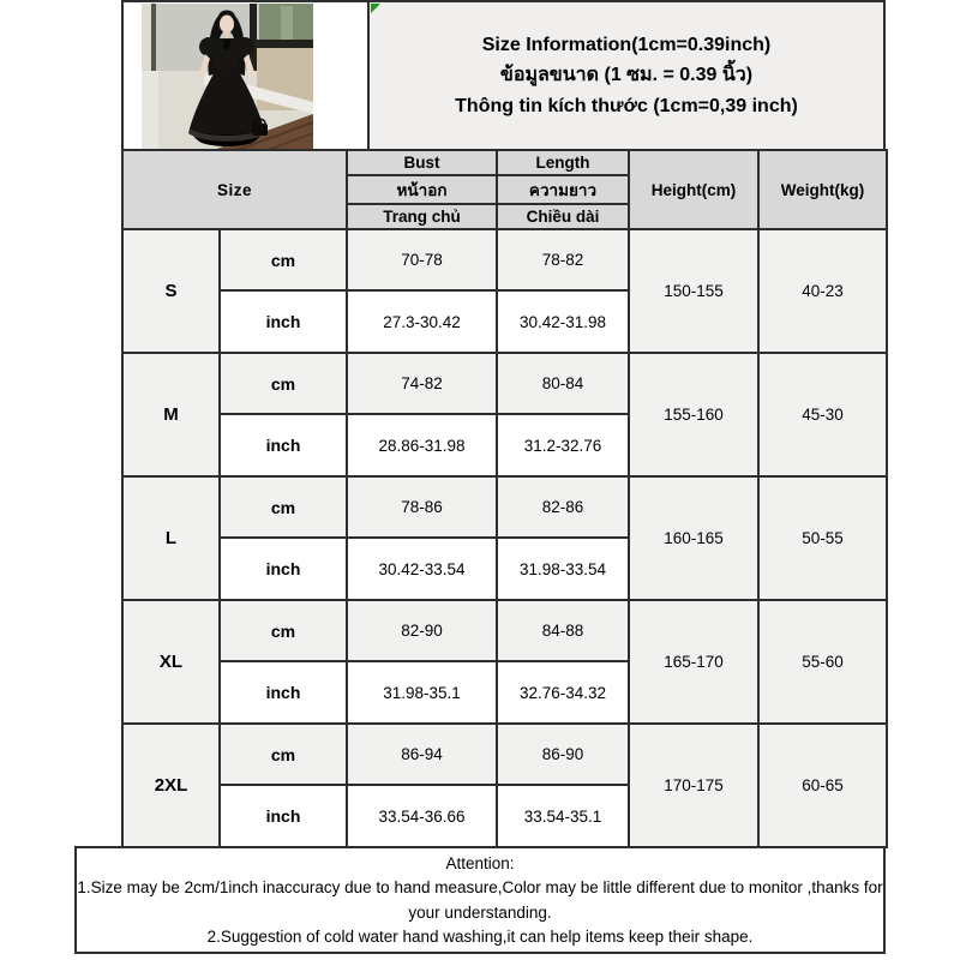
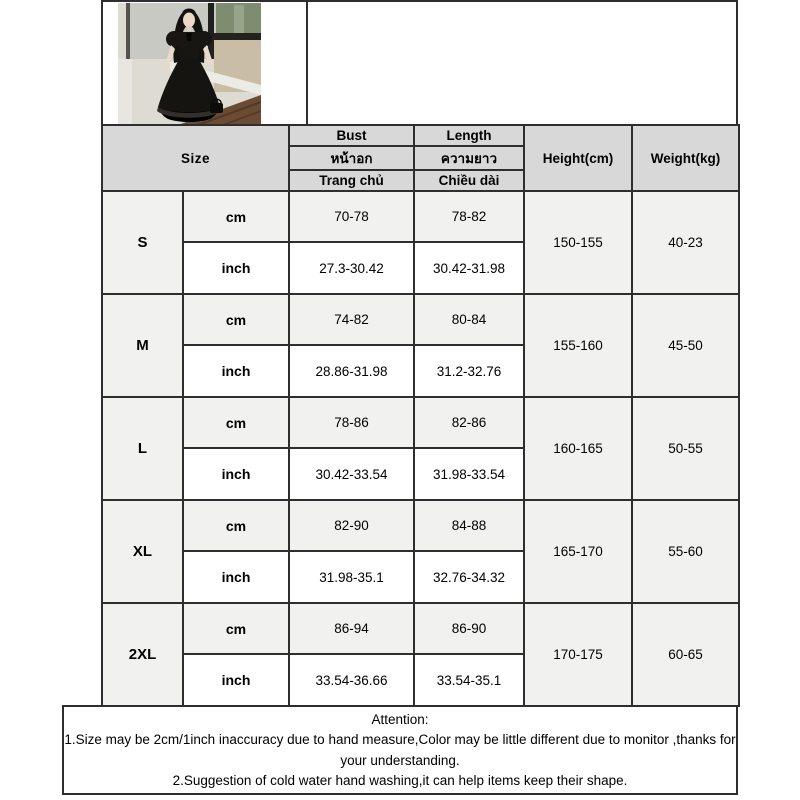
- Size Information(1cm=0.39inch)
- ข้อมูลขนาด (1 ซม. = 0.39 นิ้ว)
- Thông tin kích thước (1cm=0,39 inch)
  Size	Bust	Length	Height(cm)	Weight(kg)
  หน้าอก	ความยาว
  Trang chủ	Chiều dài
  S	cm	70-78	78-82	150-155	40-23
  inch	27.3-30.42	30.42-31.98
- M	cm	74-82	80-84	155-160	45-30
+ M	cm	74-82	80-84	155-160	45-50
  inch	28.86-31.98	31.2-32.76
  L	cm	78-86	82-86	160-165	50-55
  inch	30.42-33.54	31.98-33.54
  XL	cm	82-90	84-88	165-170	55-60
  inch	31.98-35.1	32.76-34.32
  2XL	cm	86-94	86-90	170-175	60-65
  inch	33.54-36.66	33.54-35.1
  Attention:
  1.Size may be 2cm/1inch inaccuracy due to hand measure,Color may be little different due to monitor ,thanks for your understanding.
  2.Suggestion of cold water hand washing,it can help items keep their shape.
